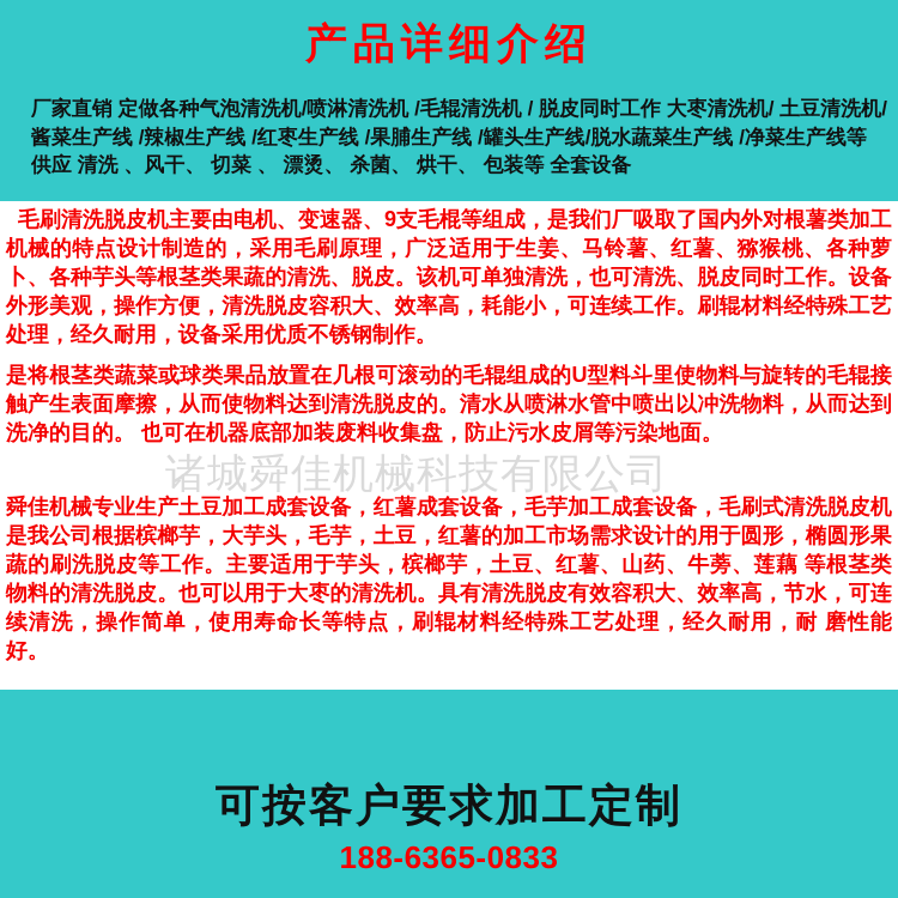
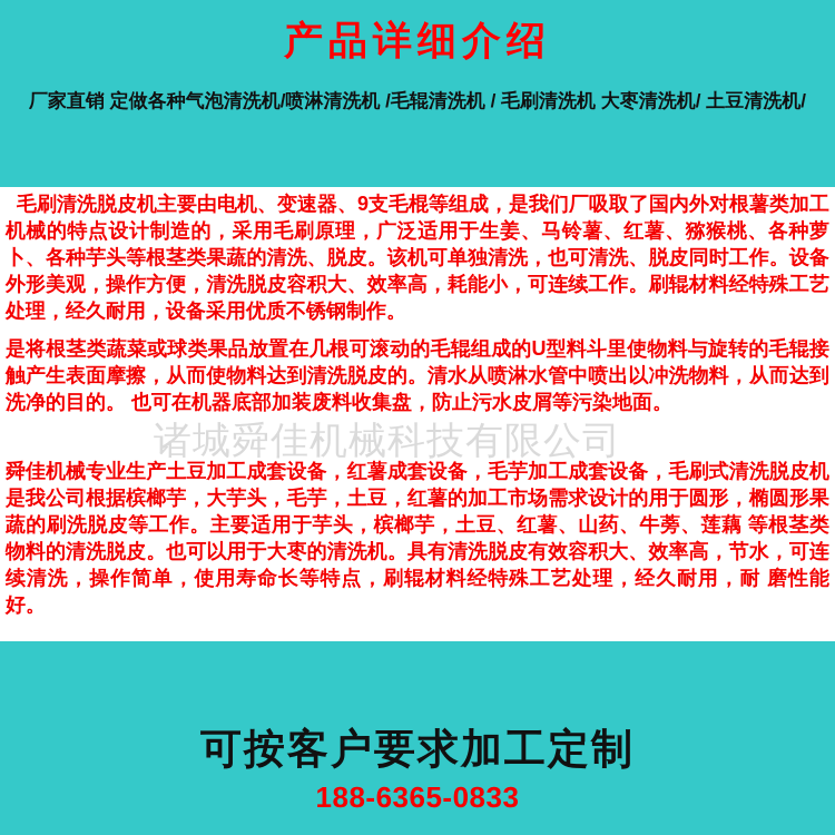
  产品详细介绍
- 厂家直销 定做各种气泡清洗机/喷淋清洗机 /毛辊清洗机 / 脱皮同时工作 大枣清洗机/ 土豆清洗机/
+ 厂家直销 定做各种气泡清洗机/喷淋清洗机 /毛辊清洗机 / 毛刷清洗机 大枣清洗机/ 土豆清洗机/
- 酱菜生产线 /辣椒生产线 /红枣生产线 /果脯生产线 /罐头生产线/脱水蔬菜生产线 /净菜生产线等
- 供应 清洗 、风干、 切菜 、 漂烫、 杀菌、 烘干、 包装等 全套设备
  毛刷清洗脱皮机主要由电机、变速器、9支毛棍等组成，是我们厂吸取了国内外对根薯类加工机械的特点设计制造的，采用毛刷原理，广泛适用于生姜、马铃薯、红薯、猕猴桃、各种萝卜、各种芋头等根茎类果蔬的清洗、脱皮。该机可单独清洗，也可清洗、脱皮同时工作。设备外形美观，操作方便，清洗脱皮容积大、效率高，耗能小，可连续工作。刷辊材料经特殊工艺处理，经久耐用，设备采用优质不锈钢制作。
  是将根茎类蔬菜或球类果品放置在几根可滚动的毛辊组成的U型料斗里使物料与旋转的毛辊接触产生表面摩擦，从而使物料达到清洗脱皮的。清水从喷淋水管中喷出以冲洗物料，从而达到洗净的目的。 也可在机器底部加装废料收集盘，防止污水皮屑等污染地面。
  舜佳机械专业生产土豆加工成套设备，红薯成套设备，毛芋加工成套设备，毛刷式清洗脱皮机是我公司根据槟榔芋，大芋头，毛芋，土豆，红薯的加工市场需求设计的用于圆形，椭圆形果蔬的刷洗脱皮等工作。主要适用于芋头，槟榔芋，土豆、红薯、山药、牛蒡、莲藕 等根茎类物料的清洗脱皮。也可以用于大枣的清洗机。具有清洗脱皮有效容积大、效率高，节水，可连续清洗，操作简单，使用寿命长等特点，刷辊材料经特殊工艺处理，经久耐用，耐 磨性能好。
  诸城舜佳机械科技有限公司
  可按客户要求加工定制
  188-6365-0833
